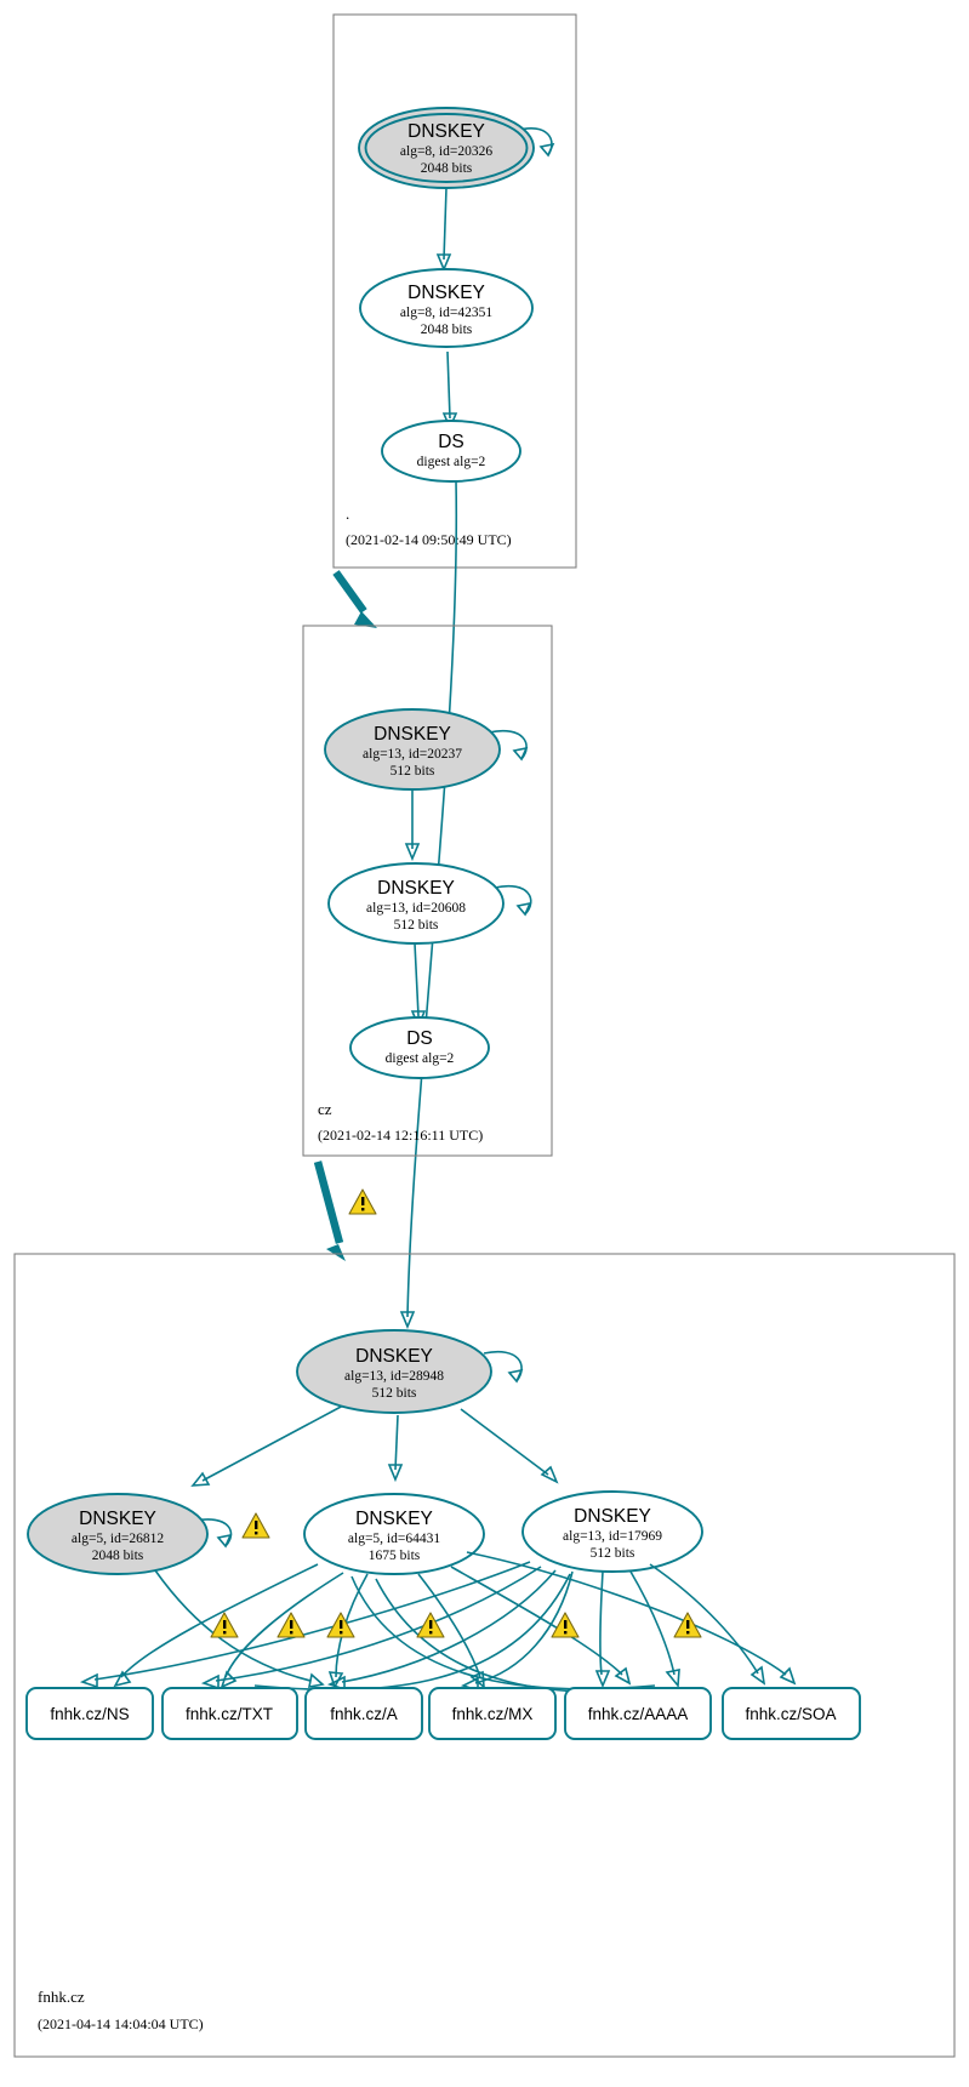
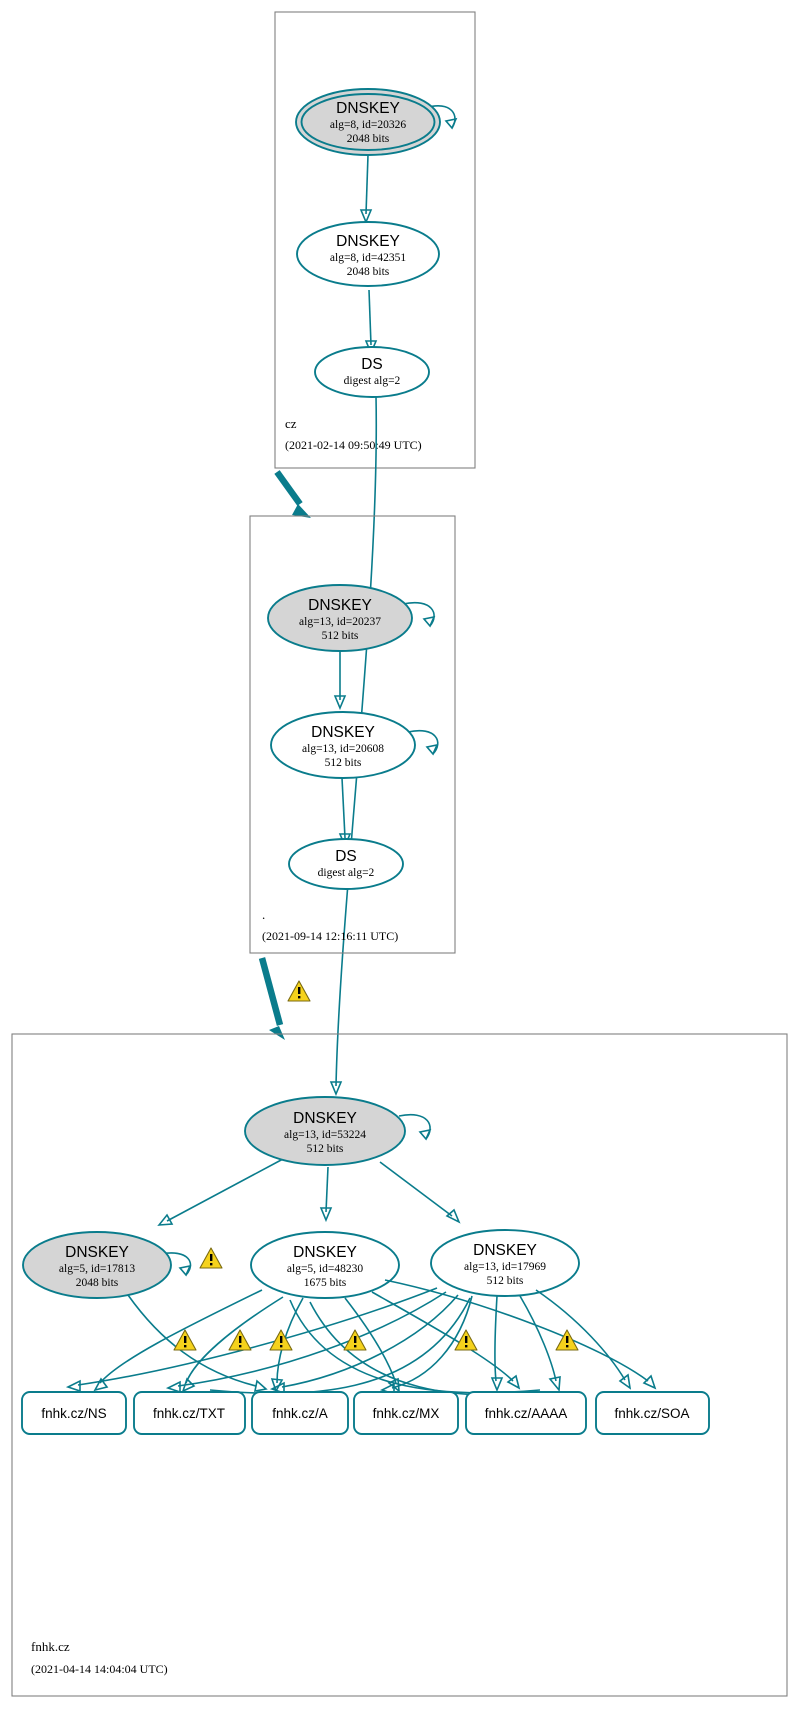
- .
+ cz
  (2021-02-14 09:50:49 UTC)
  DNSKEY
  alg=8, id=20326
  2048 bits
  DNSKEY
  alg=8, id=42351
  2048 bits
  DS
  digest alg=2
- cz
+ .
- (2021-02-14 12:16:11 UTC)
+ (2021-09-14 12:16:11 UTC)
  DNSKEY
  alg=13, id=20237
  512 bits
  DNSKEY
  alg=13, id=20608
  512 bits
  DS
  digest alg=2
  fnhk.cz
  (2021-04-14 14:04:04 UTC)
  DNSKEY
- alg=13, id=28948
+ alg=13, id=53224
  512 bits
  DNSKEY
- alg=5, id=26812
+ alg=5, id=17813
  2048 bits
  DNSKEY
- alg=5, id=64431
+ alg=5, id=48230
  1675 bits
  DNSKEY
  alg=13, id=17969
  512 bits
  fnhk.cz/NS
  fnhk.cz/TXT
  fnhk.cz/A
  fnhk.cz/MX
  fnhk.cz/AAAA
  fnhk.cz/SOA
